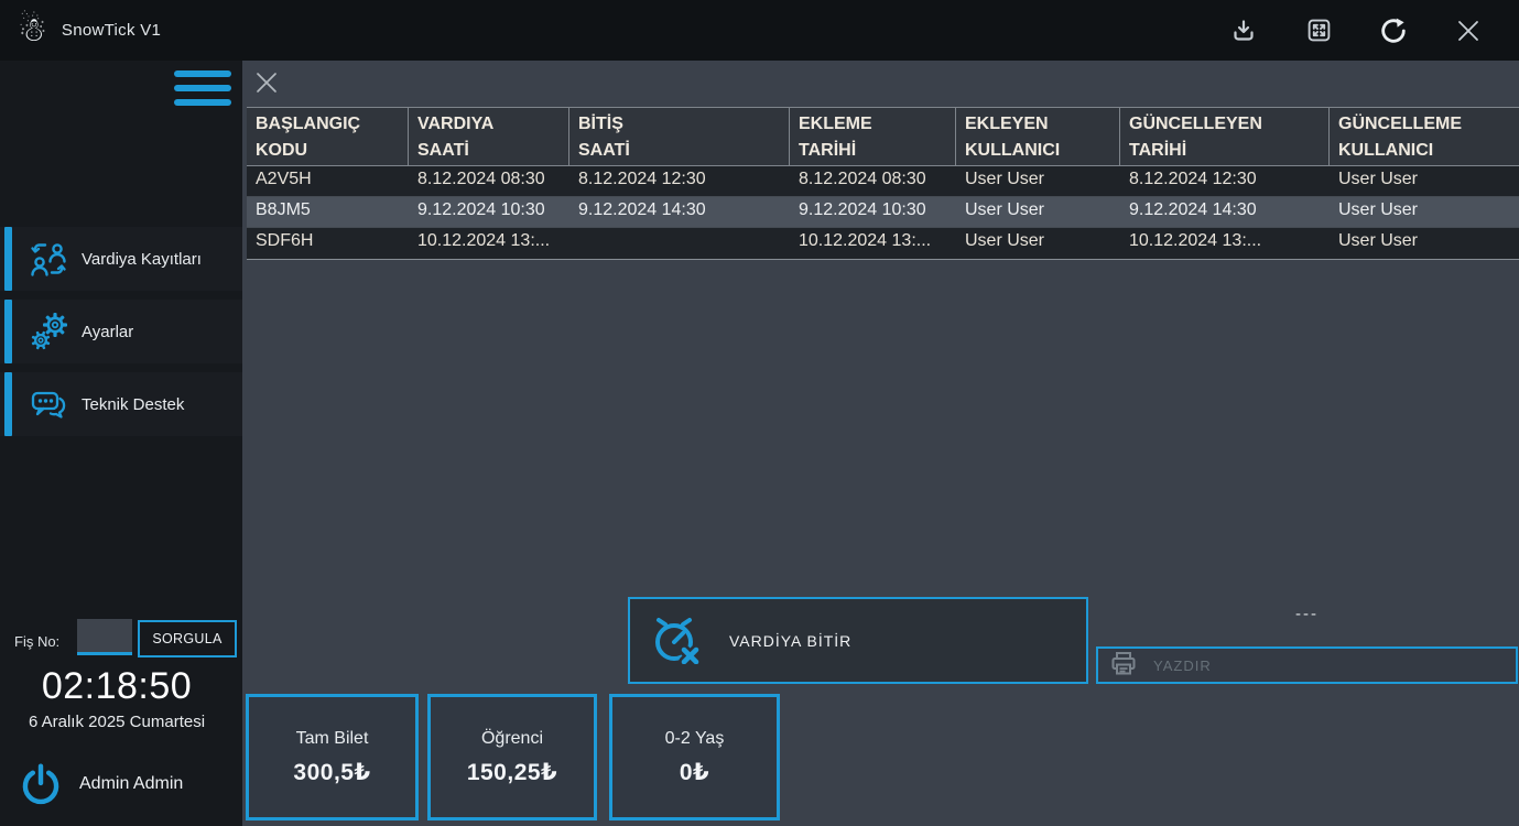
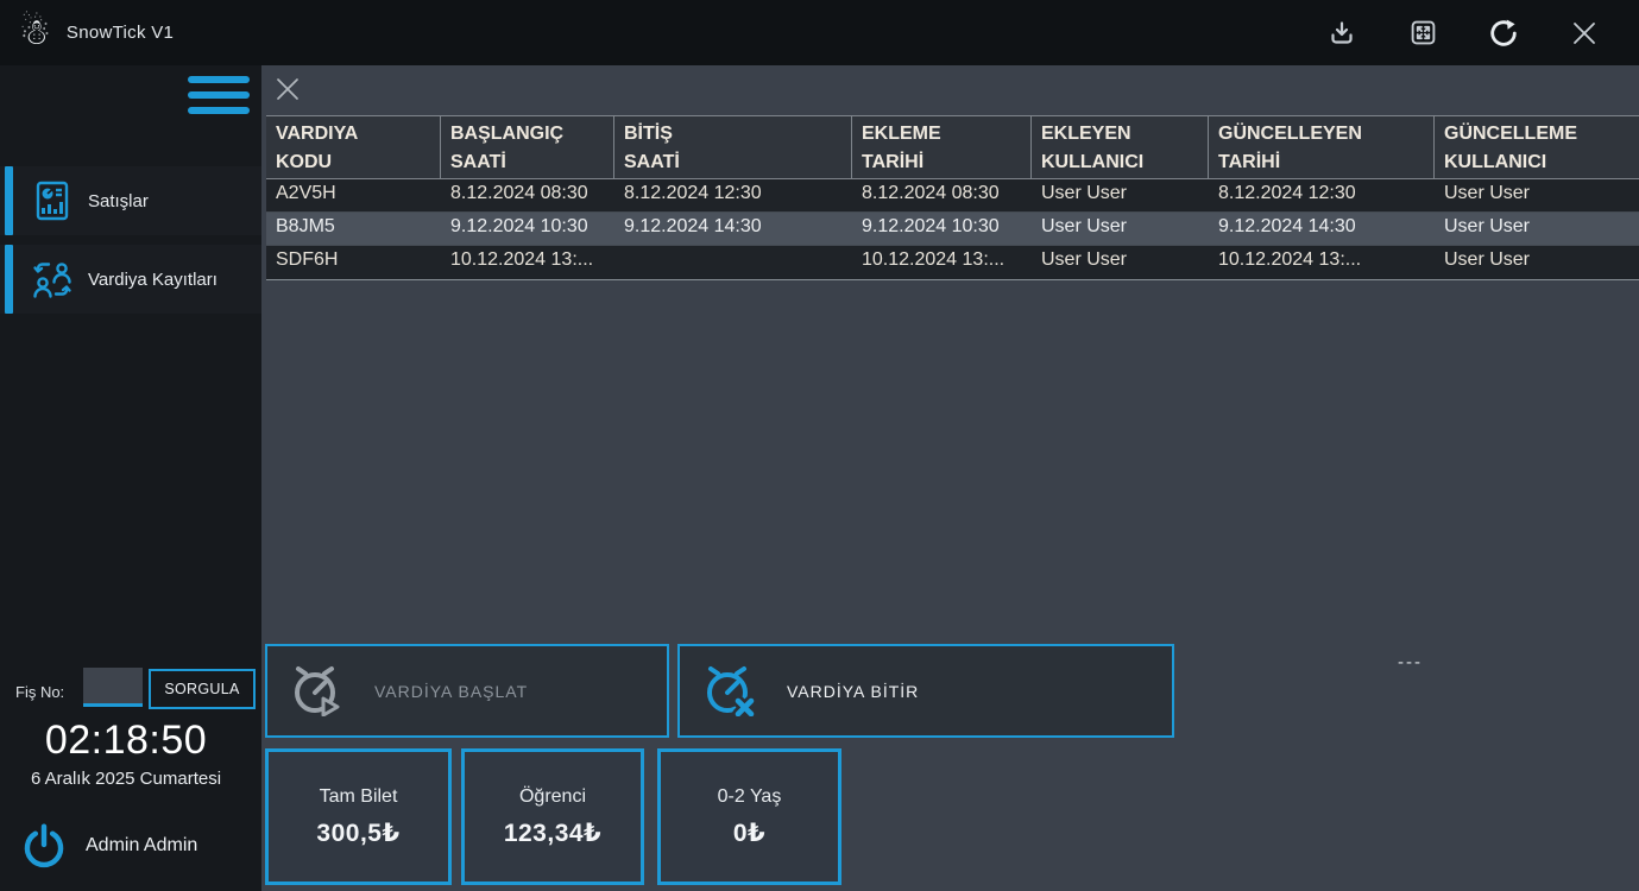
  ☃
  SnowTick V1
+ Satışlar
  Vardiya Kayıtları
- Ayarlar
- Teknik Destek
  Fiş No:
  SORGULA
  02:18:50
  6 Aralık 2025 Cumartesi
  Admin Admin
- BAŞLANGIÇ
+ VARDIYA
  KODU
- VARDIYA
+ BAŞLANGIÇ
  SAATİ
  BİTİŞ
  SAATİ
  EKLEME
  TARİHİ
  EKLEYEN
  KULLANICI
  GÜNCELLEYEN
  TARİHİ
  GÜNCELLEME
  KULLANICI
  A2V5H
  8.12.2024 08:30
  8.12.2024 12:30
  8.12.2024 08:30
  User User
  8.12.2024 12:30
  User User
  B8JM5
  9.12.2024 10:30
  9.12.2024 14:30
  9.12.2024 10:30
  User User
  9.12.2024 14:30
  User User
  SDF6H
  10.12.2024 13:...
  10.12.2024 13:...
  User User
  10.12.2024 13:...
  User User
+ VARDİYA BAŞLAT
  VARDİYA BİTİR
  ---
- YAZDIR
  Tam Bilet
  300,5₺
  Öğrenci
- 150,25₺
+ 123,34₺
  0-2 Yaş
  0₺
